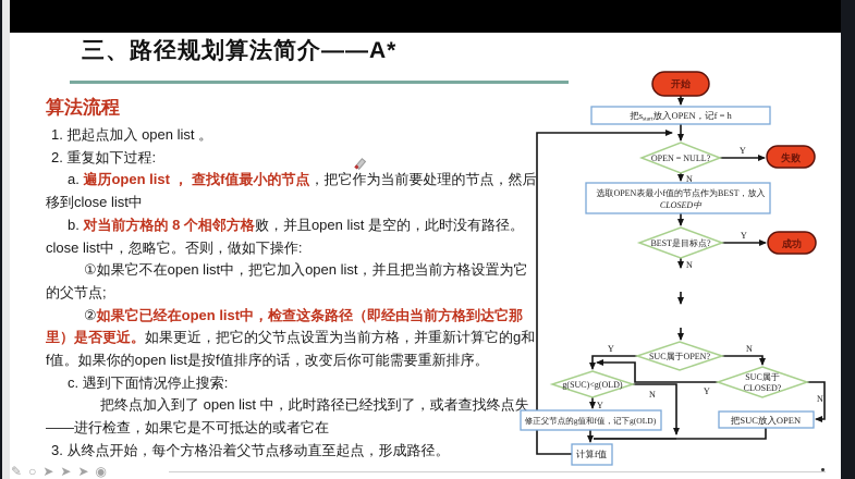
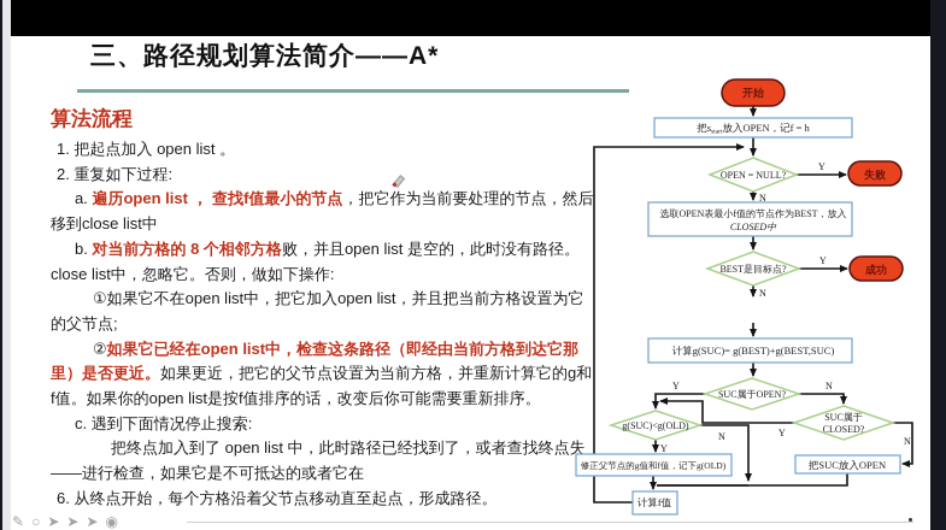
  三、路径规划算法简介——A*
  算法流程
  1. 把起点加入 open list 。
  2. 重复如下过程:
  a. 遍历open list ， 查找f值最小的节点，把它作为当前要处理的节点，然后
  移到close list中
  b. 对当前方格的 8 个相邻方格败，并且open list 是空的，此时没有路径。
  close list中，忽略它。否则，做如下操作:
  ①如果它不在open list中，把它加入open list，并且把当前方格设置为它
  的父节点;
  ②如果它已经在open list中，检查这条路径（即经由当前方格到达它那
  里）是否更近。如果更近，把它的父节点设置为当前方格，并重新计算它的g和
  f值。如果你的open list是按f值排序的话，改变后你可能需要重新排序。
  c. 遇到下面情况停止搜索:
  把终点加入到了 open list 中，此时路径已经找到了，或者查找终点失
  ——进行检查，如果它是不可抵达的或者它在
- 3. 从终点开始，每个方格沿着父节点移动直至起点，形成路径。
+ 6. 从终点开始，每个方格沿着父节点移动直至起点，形成路径。
  Y
  N
  Y
  N
  Y
  N
  Y
  N
  Y
  N
  开始
  把s 放入OPEN，记f = h
  OPEN = NULL?
  失败
  选取OPEN表最小f值的节点作为BEST，放入
  CLOSED中
  BEST是目标点?
  成功
+ 计算g(SUC)= g(BEST)+g(BEST,SUC)
  SUC属于OPEN?
  g(SUC)<g(OLD)
  SUC属于
  CLOSED?
  修正父节点的g值和f值，记下g(OLD)
  把SUC放入OPEN
  计算f值
  ✎○➤➤➤◉
